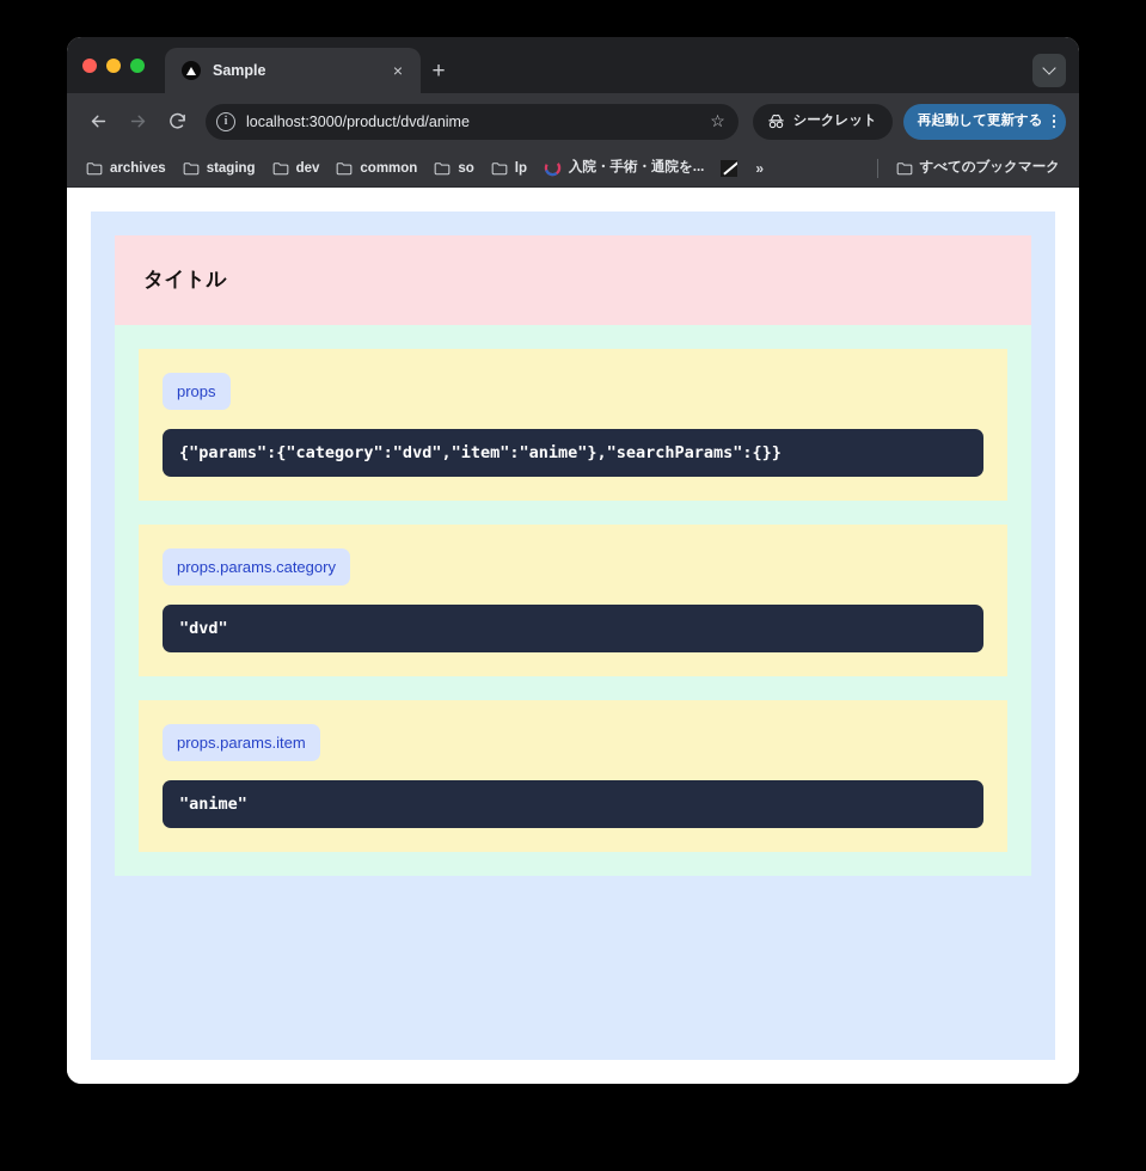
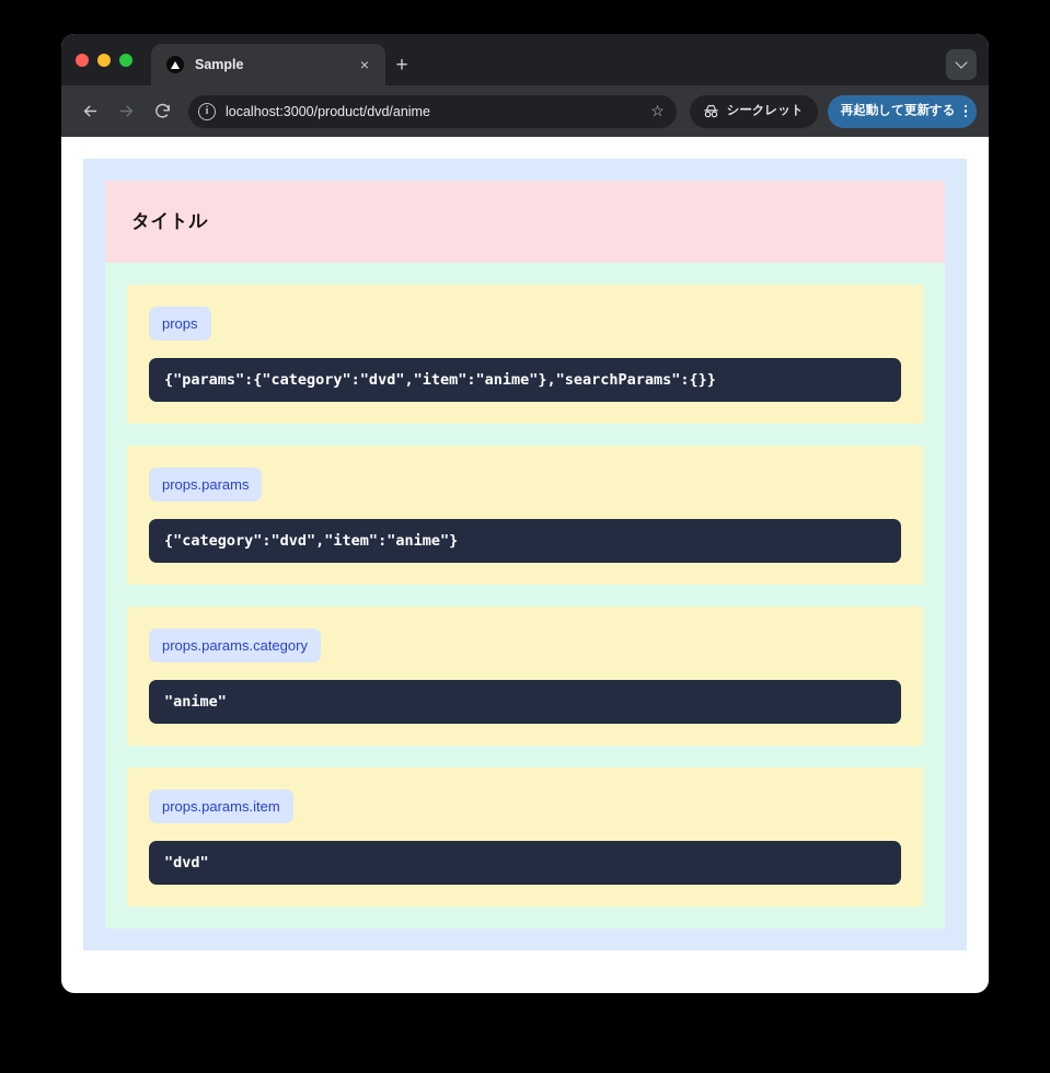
  Sample
  ×
  +
  i
  localhost:3000/product/dvd/anime
  ☆
  シークレット
  再起動して更新する
- archives
- staging
- dev
- common
- so
- lp
- 入院・手術・通院を...
- »
- すべてのブックマーク
  タイトル
  props
  {"params":{"category":"dvd","item":"anime"},"searchParams":{}}
+ props.params
+ {"category":"dvd","item":"anime"}
  props.params.category
- "dvd"
+ "anime"
  props.params.item
- "anime"
+ "dvd"
